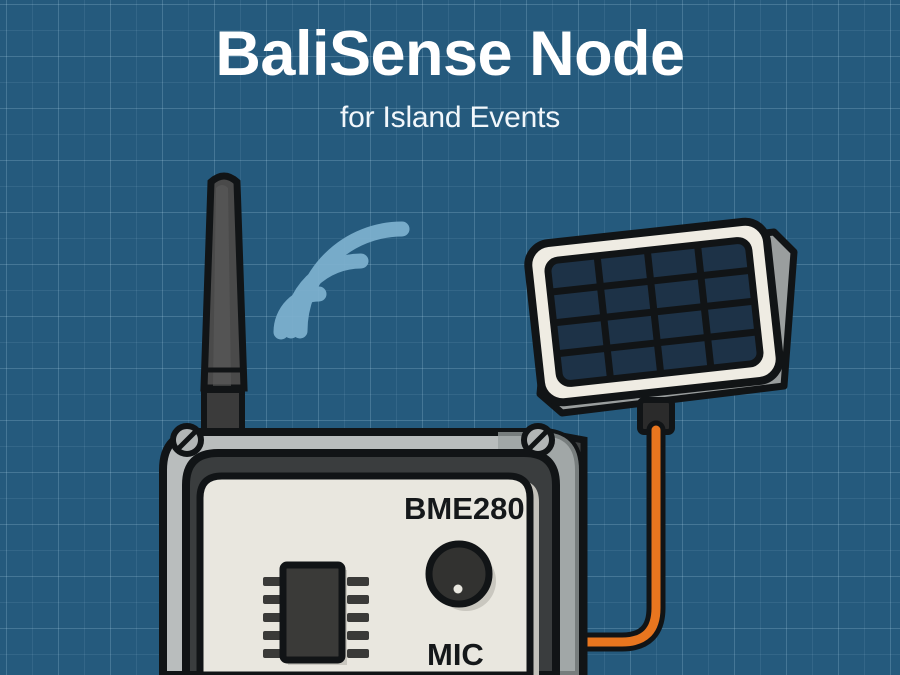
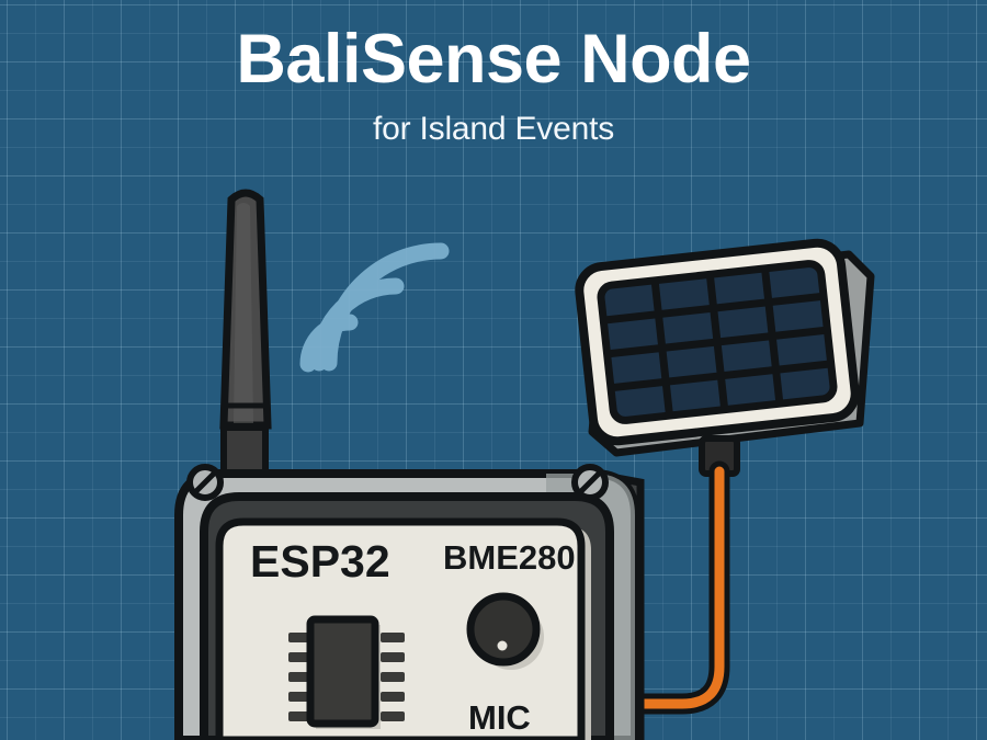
  BaliSense Node
  for Island Events
+ ESP32
  BME280
  MIC
